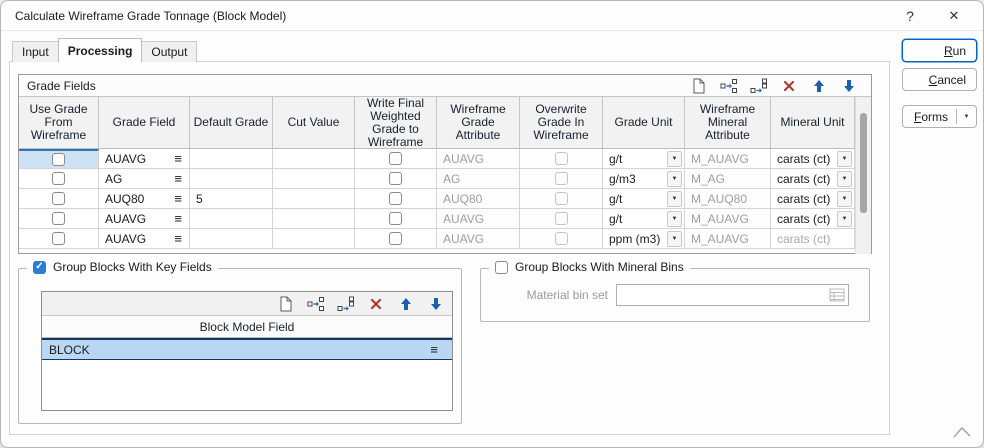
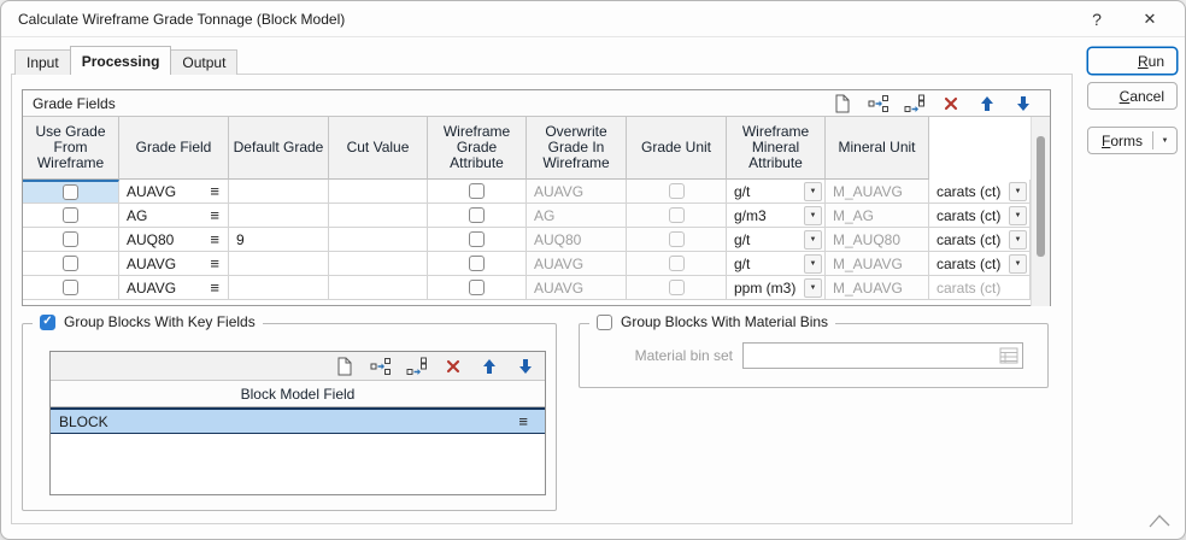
  Calculate Wireframe Grade Tonnage (Block Model)
  ?
  ✕
  Input
  Processing
  Output
  Grade Fields
  Use Grade From Wireframe
  Grade Field
  Default Grade
  Cut Value
- Write Final Weighted Grade to Wireframe
  Wireframe Grade Attribute
  Overwrite Grade In Wireframe
  Grade Unit
  Wireframe Mineral Attribute
  Mineral Unit
  AUAVG
  ≡
  AUAVG
  g/t
  M_AUAVG
  carats (ct)
  AG
  ≡
  AG
  g/m3
  M_AG
  carats (ct)
  AUQ80
  ≡
- 5
+ 9
  AUQ80
  g/t
  M_AUQ80
  carats (ct)
  AUAVG
  ≡
  AUAVG
  g/t
  M_AUAVG
  carats (ct)
  AUAVG
  ≡
  AUAVG
  ppm (m3)
  M_AUAVG
  carats (ct)
  Group Blocks With Key Fields
  Block Model Field
  BLOCK
  ≡
- Group Blocks With Mineral Bins
+ Group Blocks With Material Bins
  Material bin set
  Run
  Cancel
  Forms
